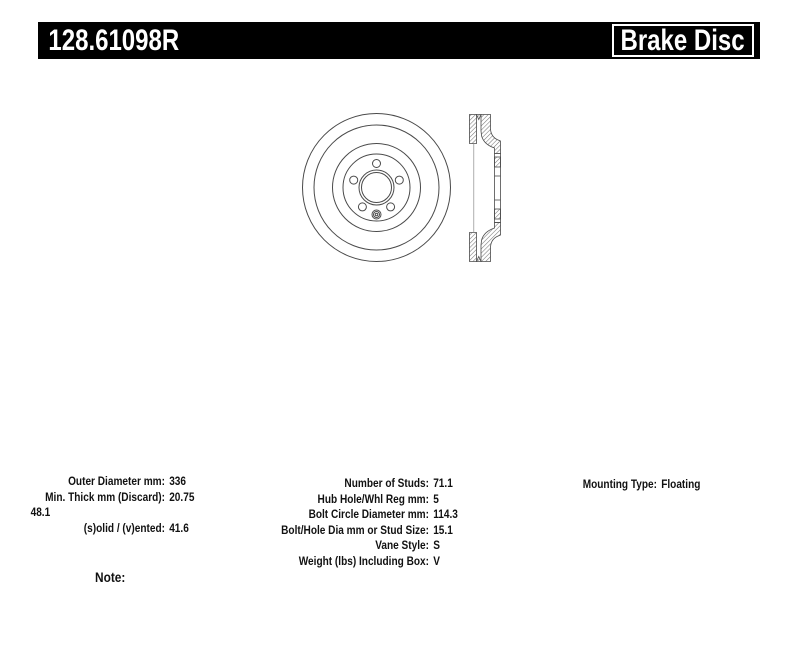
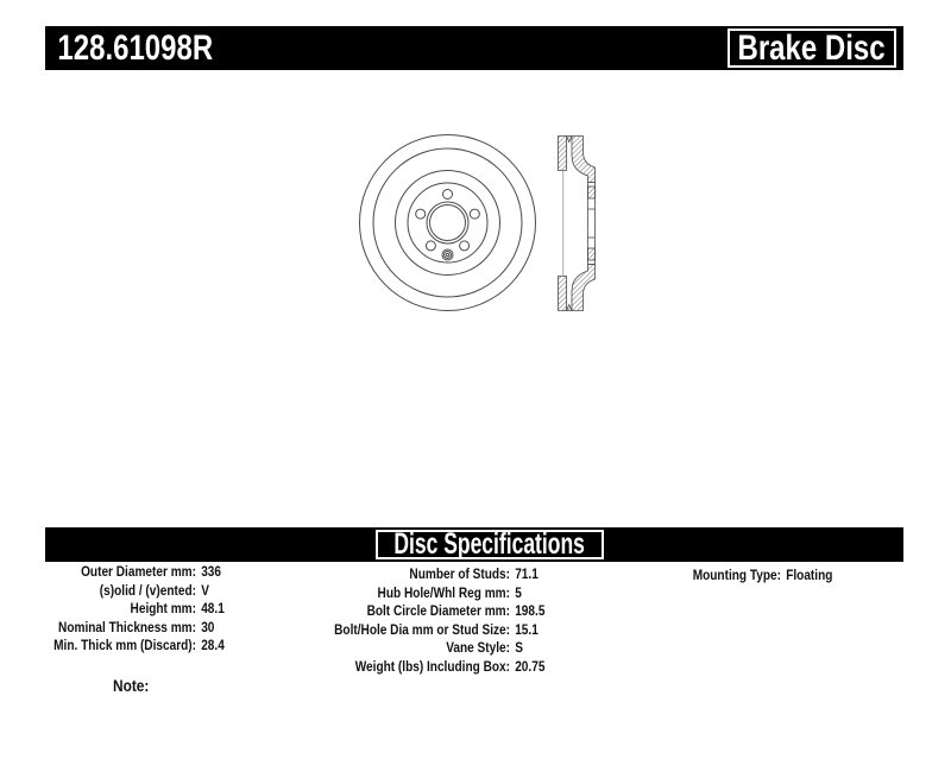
  128.61098R
  Brake Disc
+ Disc Specifications
  Outer Diameter mm:
  336
- Min. Thick mm (Discard):
+ (s)olid / (v)ented:
- 20.75
+ V
+ Height mm:
  48.1
+ Nominal Thickness mm:
+ 30
- (s)olid / (v)ented:
+ Min. Thick mm (Discard):
- 41.6
+ 28.4
  Number of Studs:
  71.1
  Hub Hole/Whl Reg mm:
  5
  Bolt Circle Diameter mm:
- 114.3
+ 198.5
  Bolt/Hole Dia mm or Stud Size:
  15.1
  Vane Style:
  S
  Weight (lbs) Including Box:
- V
+ 20.75
  Mounting Type:
  Floating
  Note:
